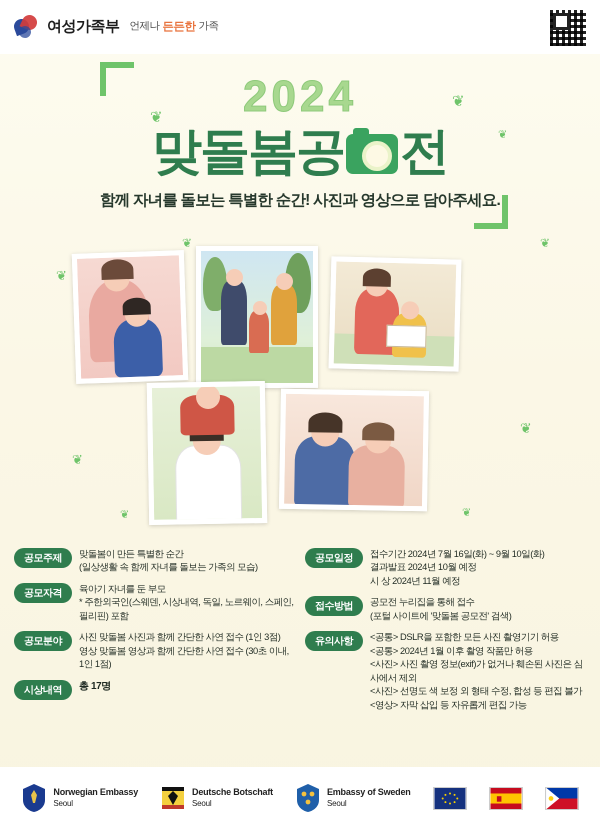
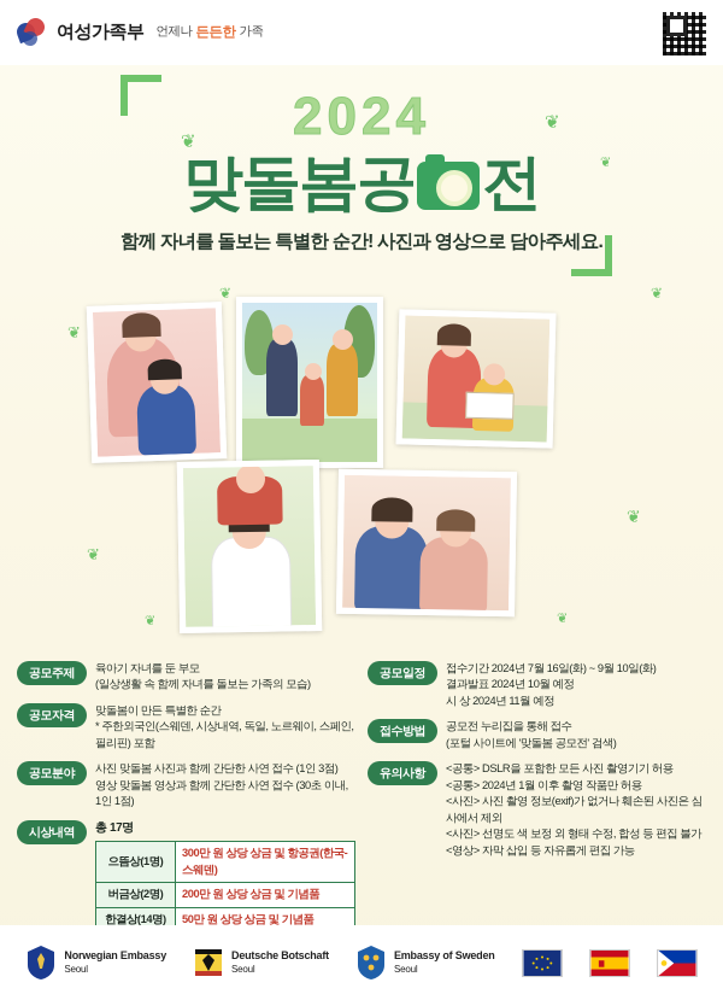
  여성가족부
  언제나
  든든한
  가족
  ❦
  ❦
  ❦
  ❦
  ❦
  ❦
  ❦
  ❦
  ❦
  ❦
  2024
  맞돌봄공 전
  함께 자녀를 돌보는 특별한 순간! 사진과 영상으로 담아주세요.
  공모주제
- 맞돌봄이 만든 특별한 순간
+ 육아기 자녀를 둔 부모
  (일상생활 속 함께 자녀를 돌보는 가족의 모습)
  공모자격
- 육아기 자녀를 둔 부모
+ 맞돌봄이 만든 특별한 순간
  * 주한외국인(스웨덴, 시상내역, 독일, 노르웨이, 스페인, 필리핀) 포함
  공모분야
  사진 맞돌봄 사진과 함께 간단한 사연 접수 (1인 3점)
  영상 맞돌봄 영상과 함께 간단한 사연 접수 (30초 이내, 1인 1점)
  시상내역
  총 17명
+ 으뜸상(1명)	300만 원 상당 상금 및 항공권(한국-스웨덴)
+ 버금상(2명)	200만 원 상당 상금 및 기념품
+ 한결상(14명)	50만 원 상당 상금 및 기념품
  공모일정
  접수기간 2024년 7월 16일(화) ~ 9월 10일(화)
  결과발표 2024년 10월 예정
  시 상 2024년 11월 예정
  접수방법
  공모전 누리집을 통해 접수
  (포털 사이트에 '맞돌봄 공모전' 검색)
  유의사항
  <공통> DSLR을 포함한 모든 사진 촬영기기 허용
  <공통> 2024년 1월 이후 촬영 작품만 허용
  <사진> 사진 촬영 정보(exif)가 없거나 훼손된 사진은 심사에서 제외
  <사진> 선명도 색 보정 외 형태 수정, 합성 등 편집 불가
  <영상> 자막 삽입 등 자유롭게 편집 가능
  Norwegian Embassy
  Seoul
  Deutsche Botschaft
  Seoul
  Embassy of Sweden
  Seoul
